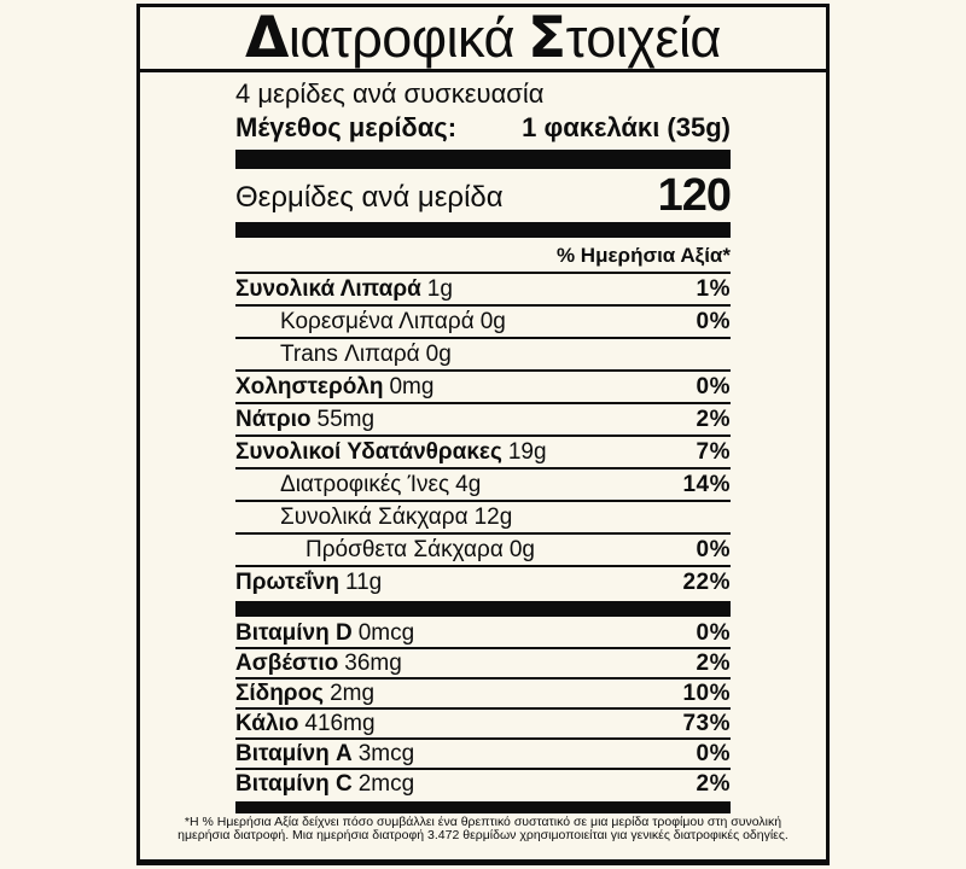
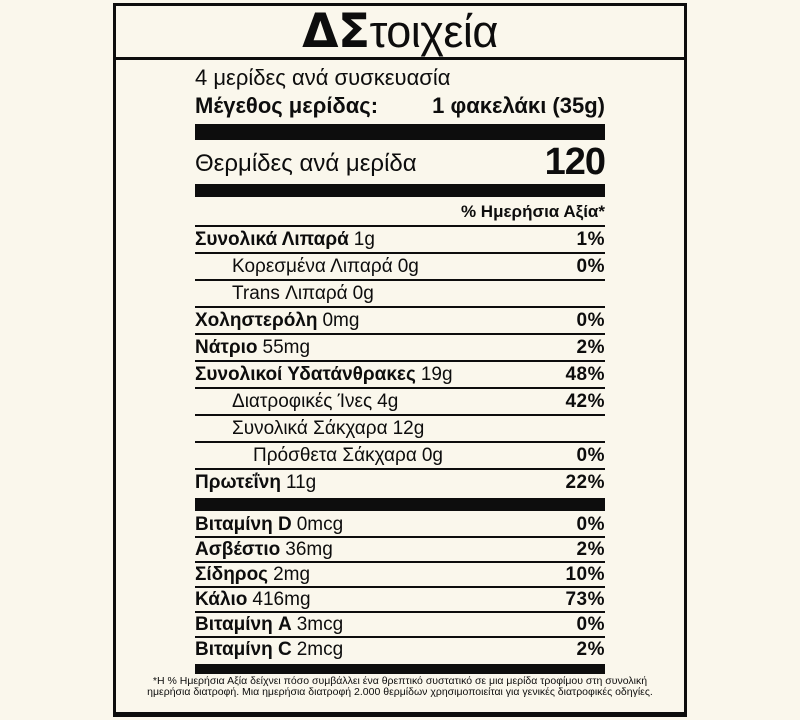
  Δ
- ιατροφικά
  Σ
  τοιχεία
  4 μερίδες ανά συσκευασία
  Μέγεθος μερίδας:
  1 φακελάκι (35g)
  Θερμίδες ανά μερίδα
  120
  % Ημερήσια Αξία*
  Συνολικά Λιπαρά 1g
  1%
  Κορεσμένα Λιπαρά 0g
  0%
  Trans Λιπαρά 0g
  Χοληστερόλη 0mg
  0%
  Νάτριο 55mg
  2%
  Συνολικοί Υδατάνθρακες 19g
- 7%
+ 48%
  Διατροφικές Ίνες 4g
- 14%
+ 42%
  Συνολικά Σάκχαρα 12g
  Πρόσθετα Σάκχαρα 0g
  0%
  Πρωτεΐνη 11g
  22%
  Βιταμίνη D 0mcg
  0%
  Ασβέστιο 36mg
  2%
  Σίδηρος 2mg
  10%
  Κάλιο 416mg
  73%
  Βιταμίνη A 3mcg
  0%
  Βιταμίνη C 2mcg
  2%
- *Η % Ημερήσια Αξία δείχνει πόσο συμβάλλει ένα θρεπτικό συστατικό σε μια μερίδα τροφίμου στη συνολική ημερήσια διατροφή. Μια ημερήσια διατροφή 3.472 θερμίδων χρησιμοποιείται για γενικές διατροφικές οδηγίες.
+ *Η % Ημερήσια Αξία δείχνει πόσο συμβάλλει ένα θρεπτικό συστατικό σε μια μερίδα τροφίμου στη συνολική ημερήσια διατροφή. Μια ημερήσια διατροφή 2.000 θερμίδων χρησιμοποιείται για γενικές διατροφικές οδηγίες.
